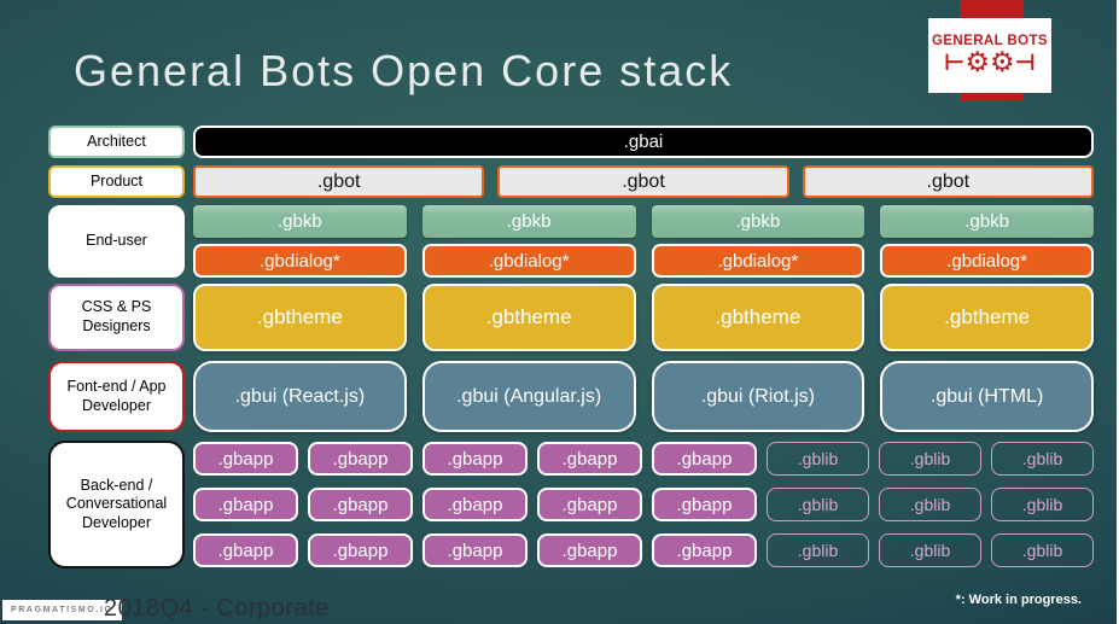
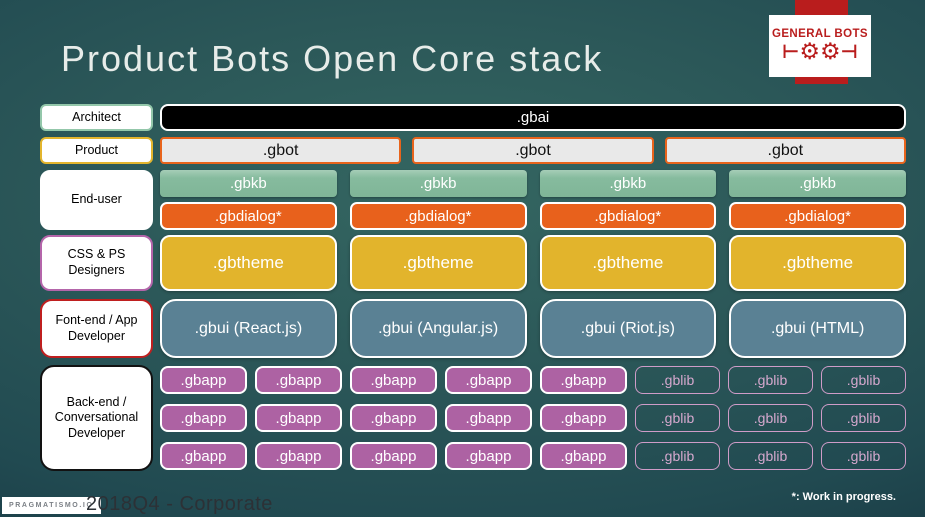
- General Bots Open Core stack
+ Product Bots Open Core stack
  GENERAL BOTS
  ⊢
  ⚙
  ⚙
  ⊣
  Architect
  Product
  End-user
  CSS & PS Designers
  Font-end / App Developer
  Back-end / Conversational Developer
  .gbai
  .gbot
  .gbot
  .gbot
  .gbkb
  .gbkb
  .gbkb
  .gbkb
  .gbdialog*
  .gbdialog*
  .gbdialog*
  .gbdialog*
  .gbtheme
  .gbtheme
  .gbtheme
  .gbtheme
  .gbui (React.js)
  .gbui (Angular.js)
  .gbui (Riot.js)
  .gbui (HTML)
  .gbapp
  .gbapp
  .gbapp
  .gbapp
  .gbapp
  .gblib
  .gblib
  .gblib
  .gbapp
  .gbapp
  .gbapp
  .gbapp
  .gbapp
  .gblib
  .gblib
  .gblib
  .gbapp
  .gbapp
  .gbapp
  .gbapp
  .gbapp
  .gblib
  .gblib
  .gblib
  2018Q4 - Corporate
  *: Work in progress.
